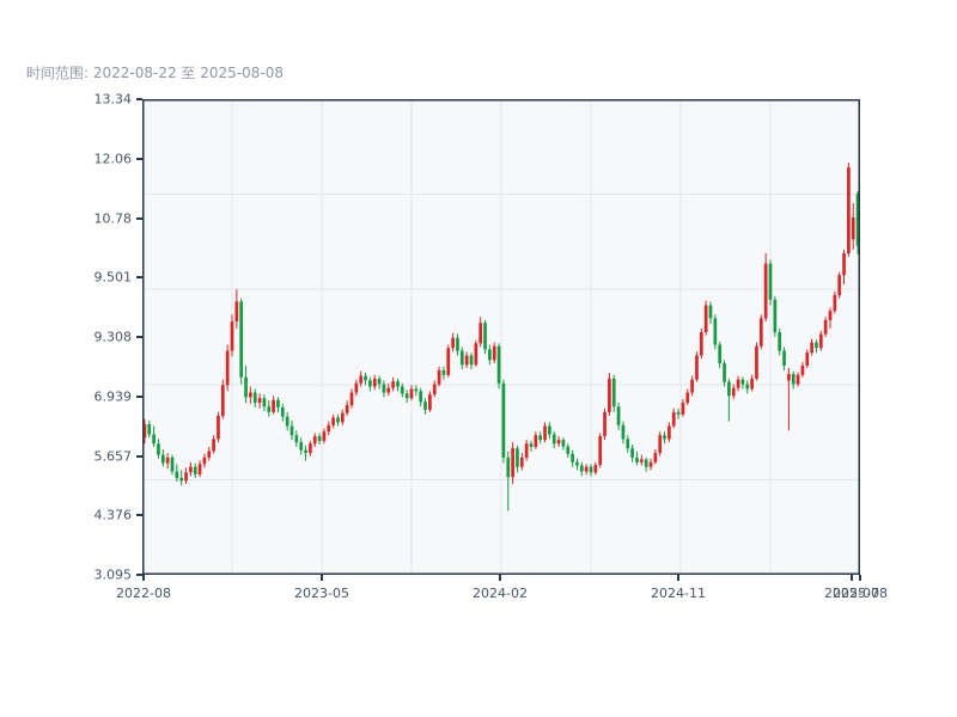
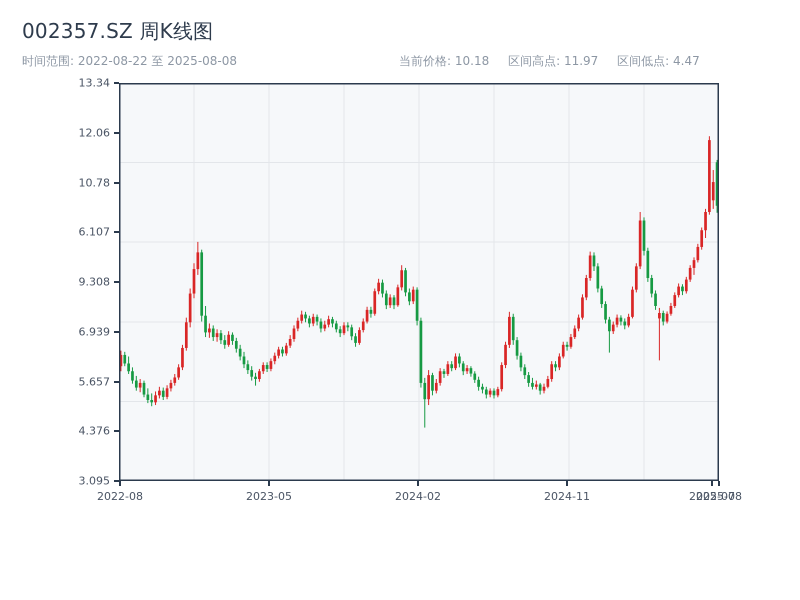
+ 002357.SZ 周K线图
  时间范围: 2022-08-22 至 2025-08-08
+ 当前价格: 10.18 区间高点: 11.97 区间低点: 4.47
  13.34
  12.06
  10.78
- 9.501
+ 6.107
  9.308
  6.939
  5.657
  4.376
  3.095
  2022-08
  2023-05
  2024-02
  2024-11
  2025-07
  2025-08
